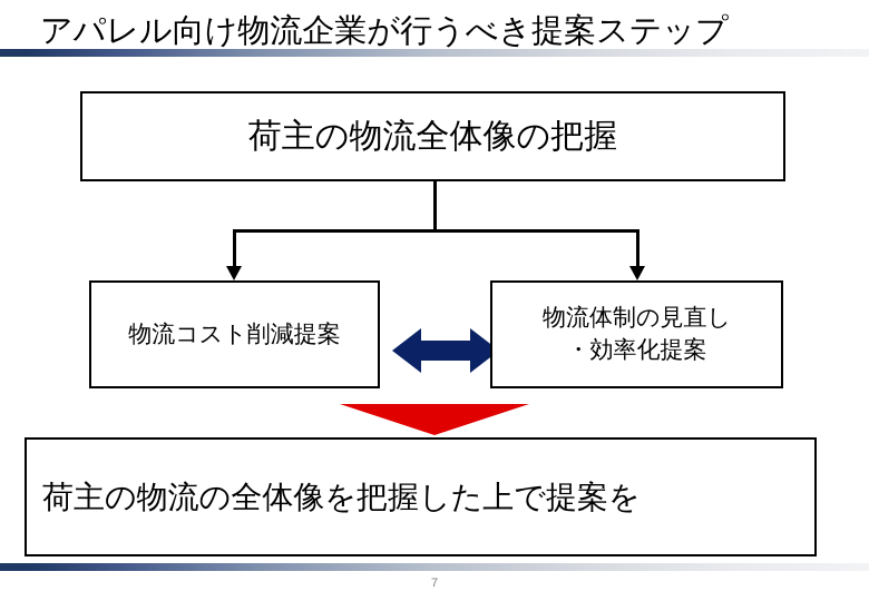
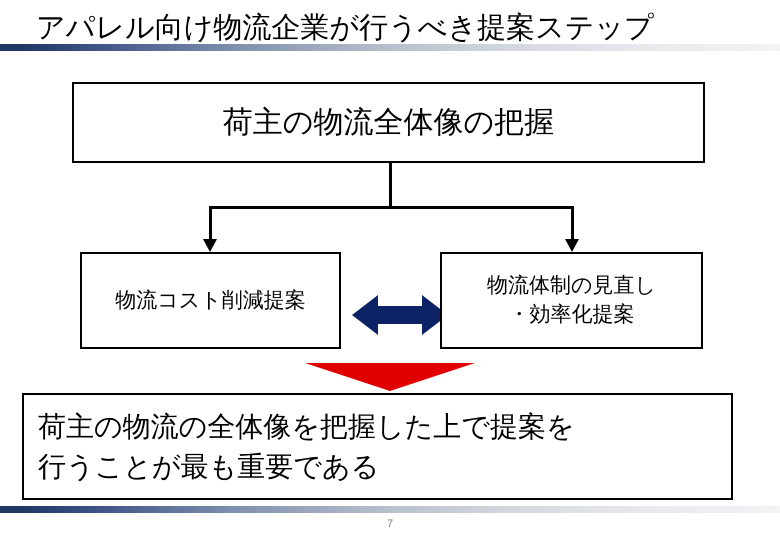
  アパレル向け物流企業が行うべき提案ステップ
  荷主の物流全体像の把握
  物流コスト削減提案
  物流体制の見直し
  ・効率化提案
  荷主の物流の全体像を把握した上で提案を
+ 行うことが最も重要である
  7
